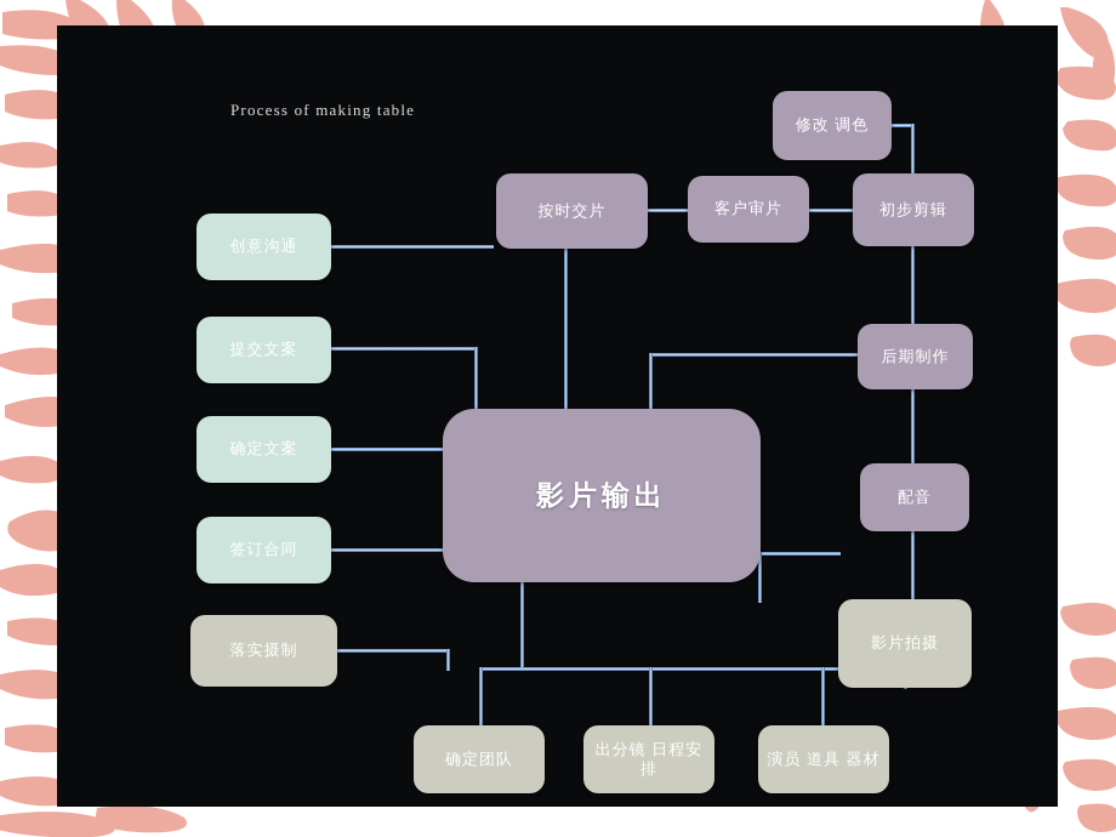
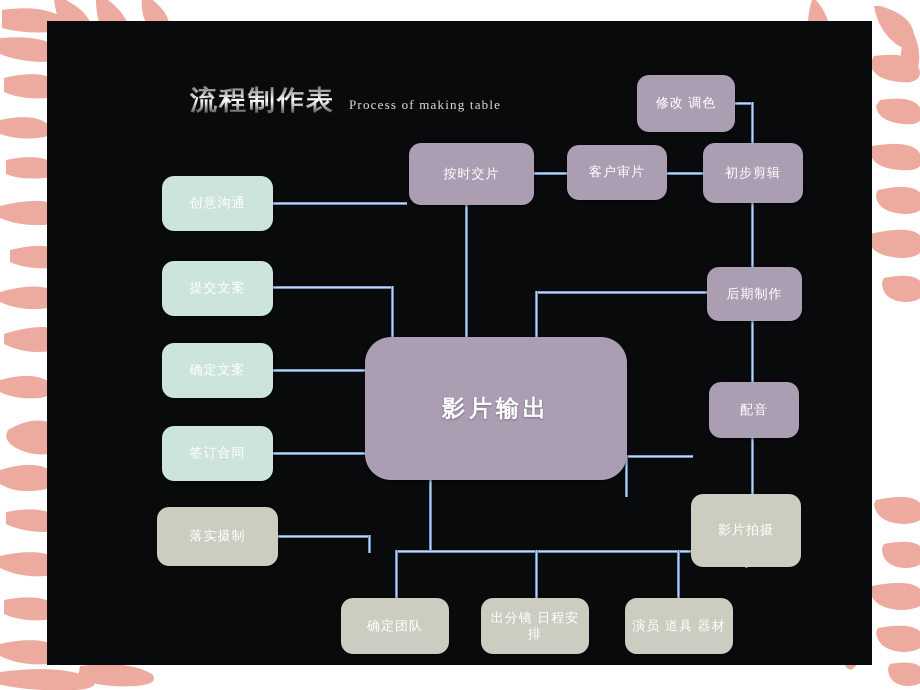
+ 流程制作表
  Process of making table
  创意沟通
  提交文案
  确定文案
  签订合同
  落实摄制
  按时交片
  客户审片
  初步剪辑
  修改 调色
  后期制作
  配音
  影片拍摄
  影片输出
  确定团队
  出分镜 日程安排
  演员 道具 器材
